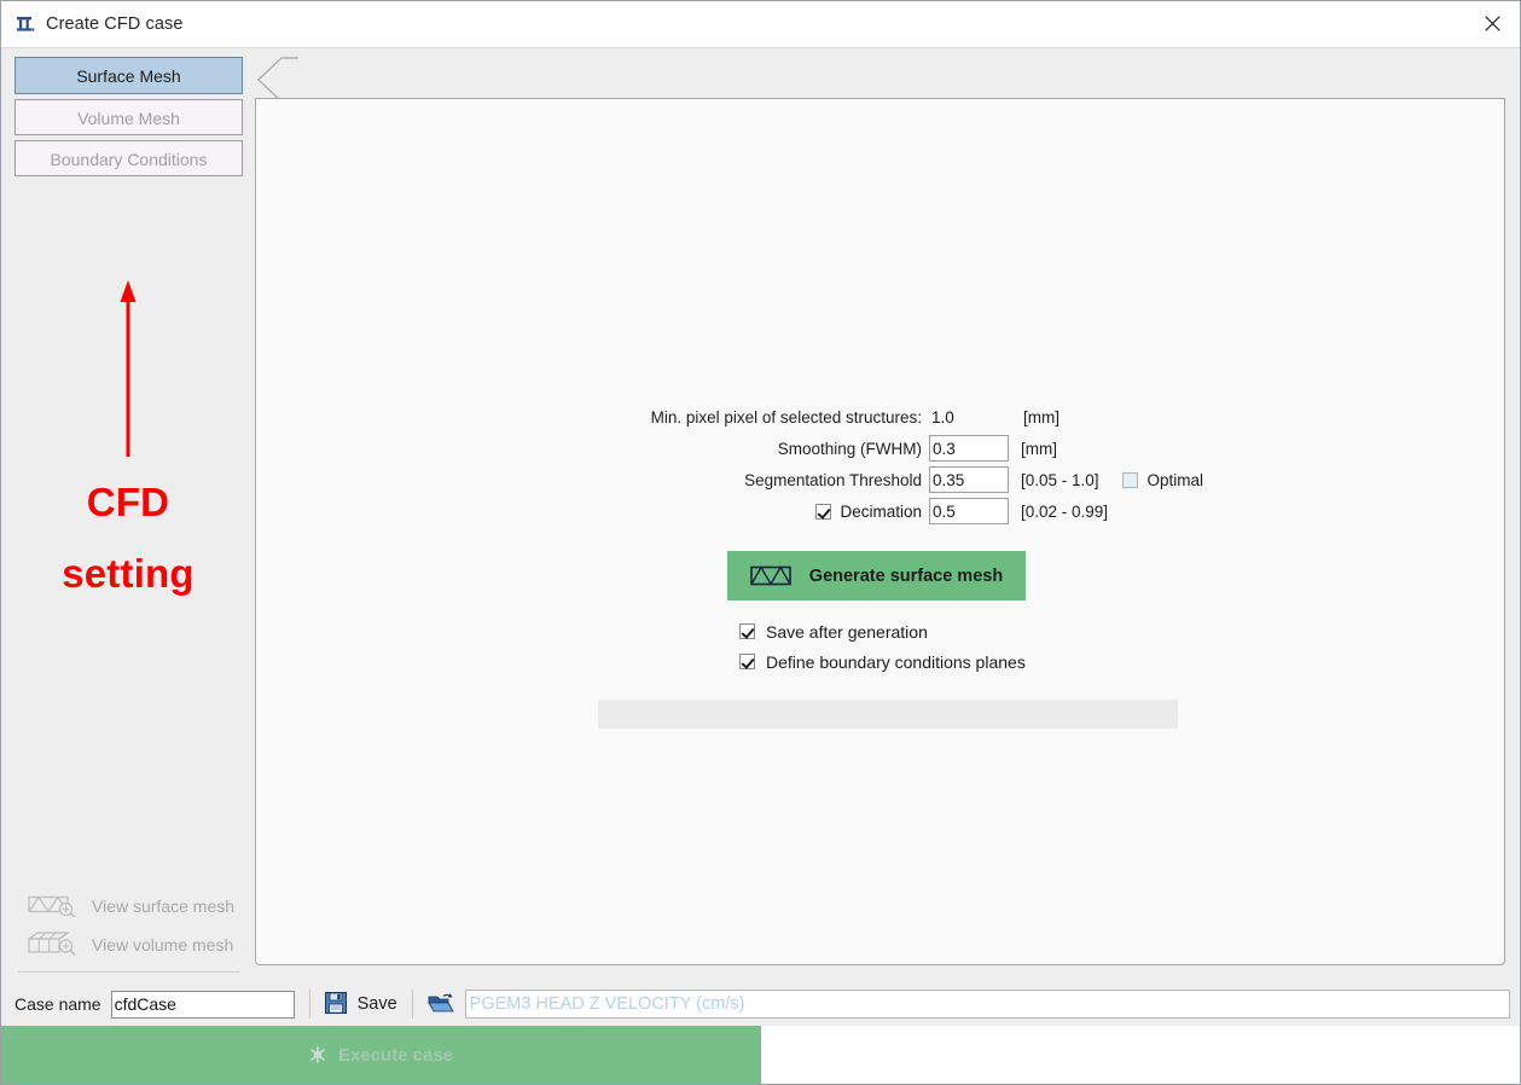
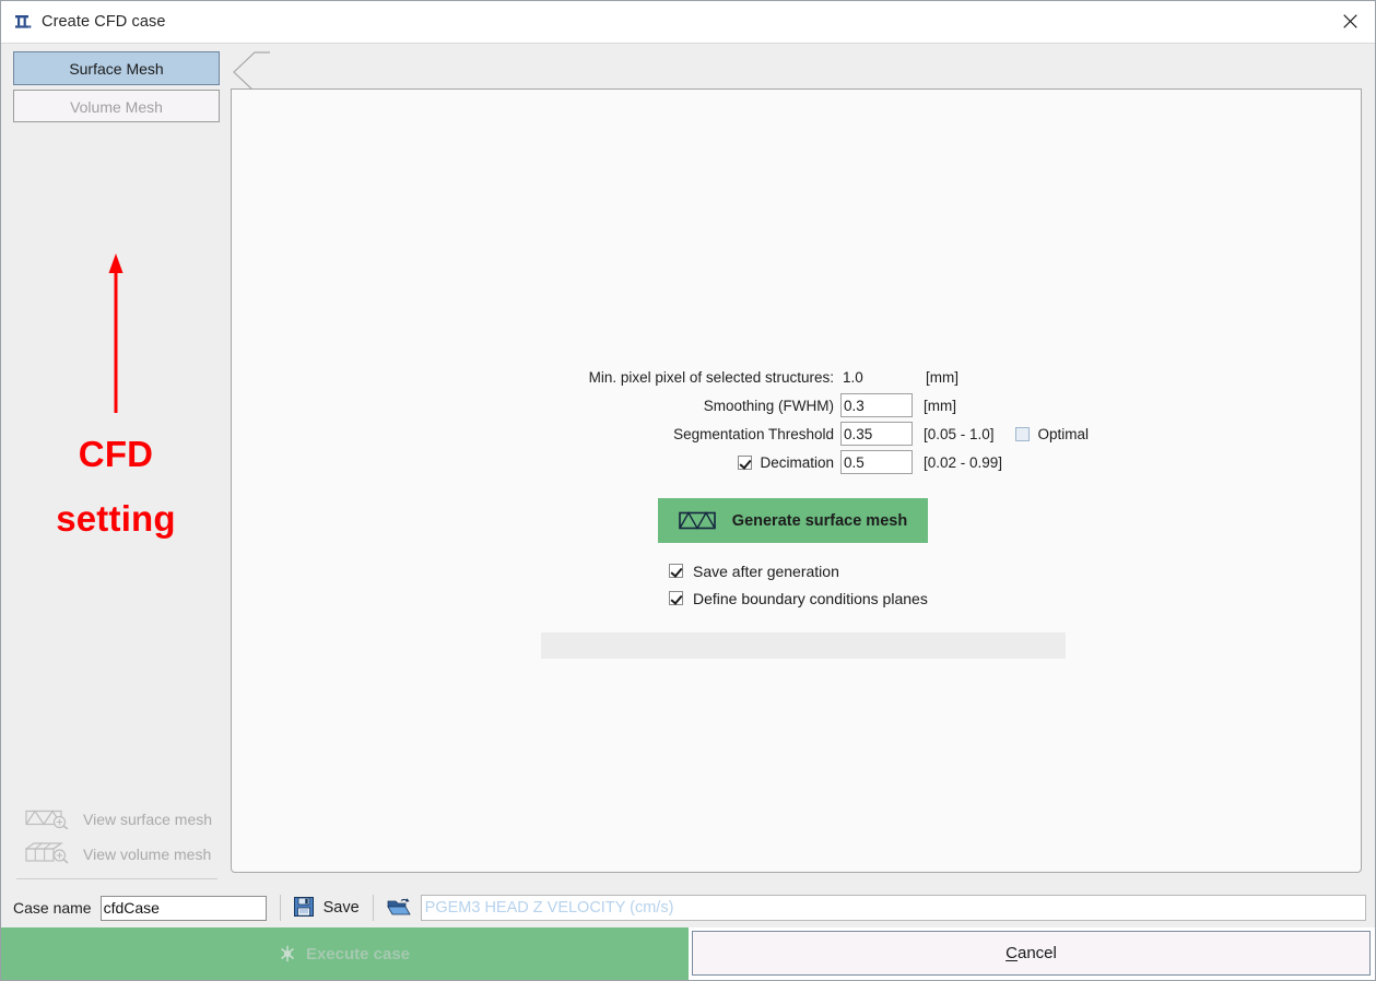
  Create CFD case
  Surface Mesh
  Volume Mesh
- Boundary Conditions
  CFD
  setting
  View surface mesh
  View volume mesh
  Min. pixel pixel of selected structures:
  1.0
  [mm]
  Smoothing (FWHM)
  0.3
  [mm]
  Segmentation Threshold
  0.35
  [0.05 - 1.0]
  Optimal
  Decimation
  0.5
  [0.02 - 0.99]
  Generate surface mesh
  Save after generation
  Define boundary conditions planes
  Case name
  cfdCase
  Save
  PGEM3 HEAD Z VELOCITY (cm/s)
  Execute case
+ Cancel
